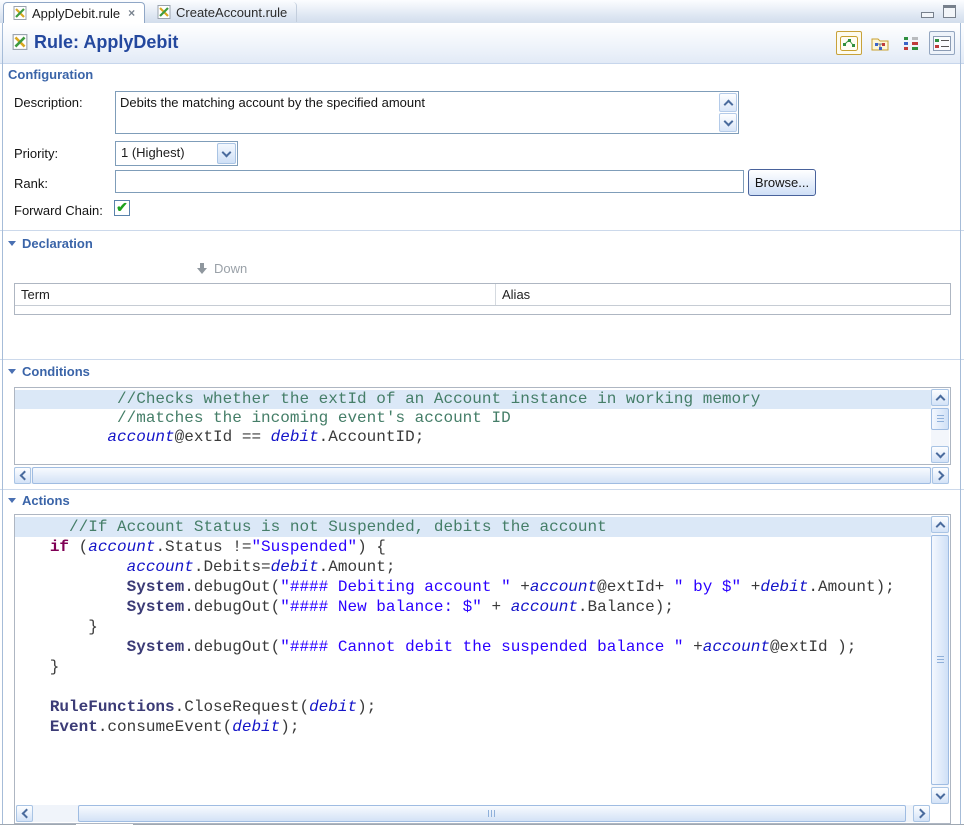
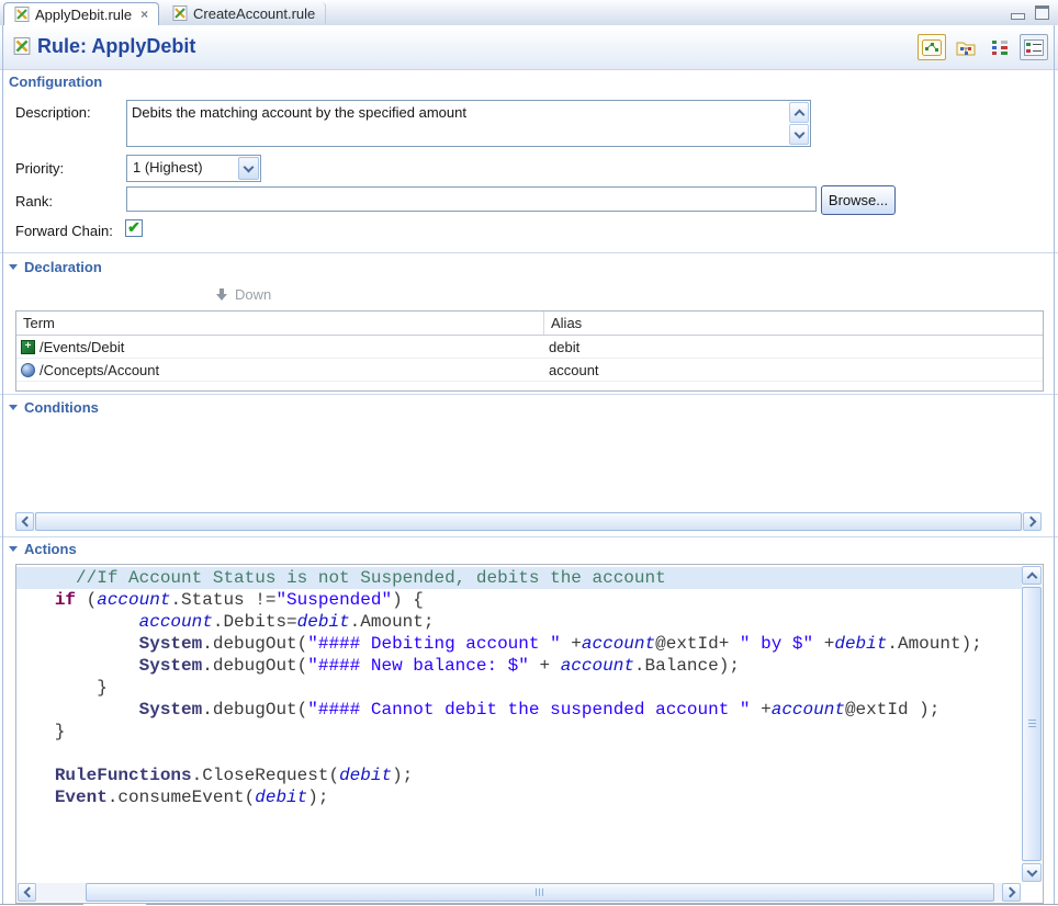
  ApplyDebit.rule
  ×
  CreateAccount.rule
  Rule: ApplyDebit
  Configuration
  Description:
  Debits the matching account by the specified amount
  Priority:
  1 (Highest)
  Rank:
  Browse...
  Forward Chain:
  ✔
  Declaration
  Down
  Term
  Alias
+ /Events/Debit
+ debit
+ /Concepts/Account
+ account
  Conditions
- //Checks whether the extId of an Account instance in working memory
- //matches the incoming event's account ID
- account@extId == debit.AccountID;
  Actions
  //If Account Status is not Suspended, debits the account
  if (account.Status !="Suspended") {
  account.Debits=debit.Amount;
  System.debugOut("#### Debiting account " +account@extId+ " by $" +debit.Amount);
  System.debugOut("#### New balance: $" + account.Balance);
  }
- System.debugOut("#### Cannot debit the suspended balance " +account@extId );
+ System.debugOut("#### Cannot debit the suspended account " +account@extId );
  }
  RuleFunctions.CloseRequest(debit);
  Event.consumeEvent(debit);
